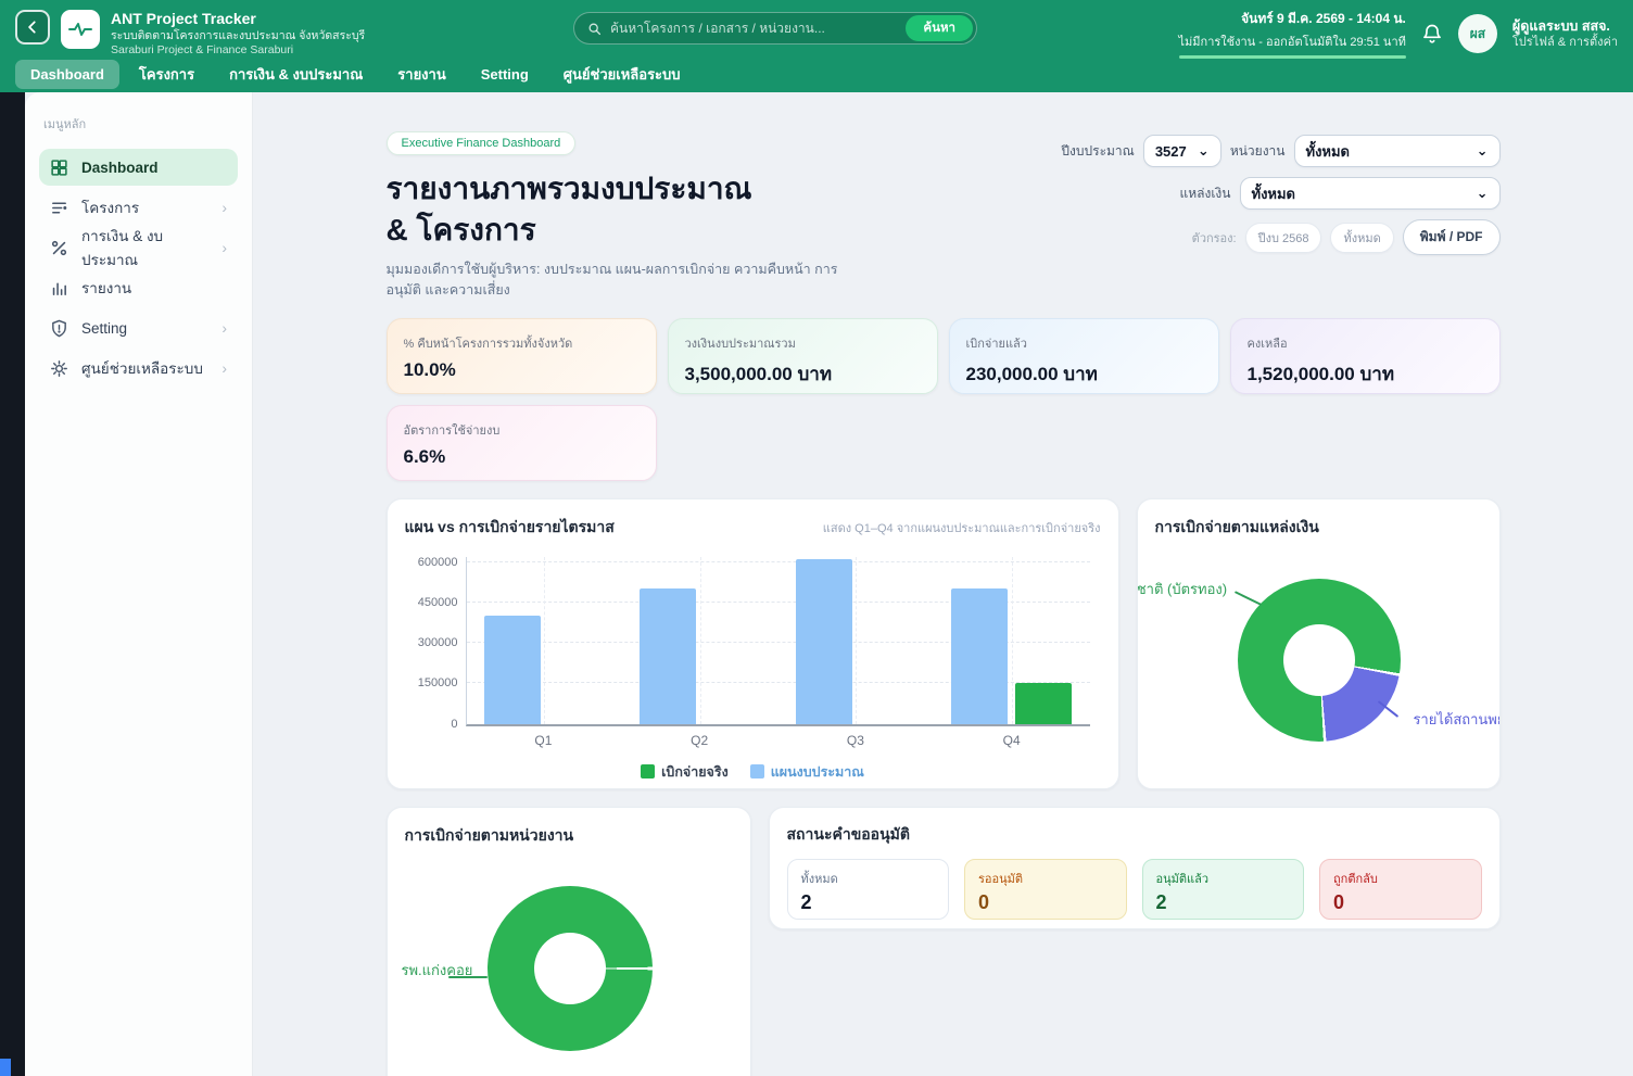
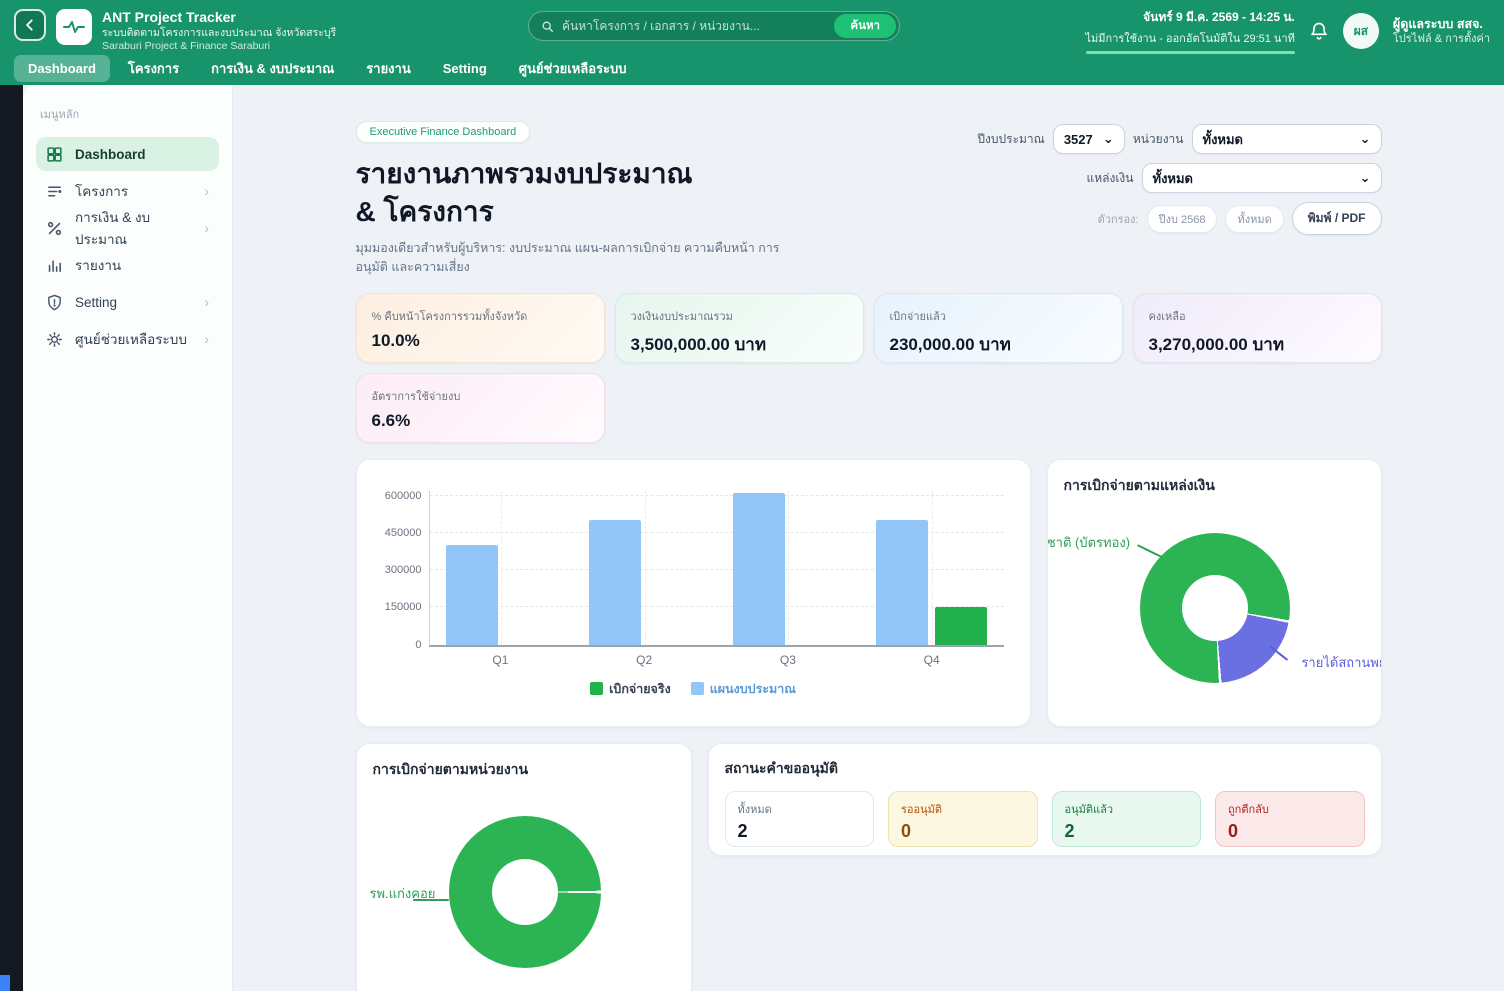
  ANT Project Tracker
  ระบบติดตามโครงการและงบประมาณ จังหวัดสระบุรี
  Saraburi Project & Finance Saraburi
  ค้นหาโครงการ / เอกสาร / หน่วยงาน...
  ค้นหา
- จันทร์ 9 มี.ค. 2569 - 14:04 น.
+ จันทร์ 9 มี.ค. 2569 - 14:25 น.
  ไม่มีการใช้งาน - ออกอัตโนมัติใน 29:51 นาที
  ผส
  ผู้ดูแลระบบ สสจ.
  โปรไฟล์ & การตั้งค่า
  Dashboard
  โครงการ
  การเงิน & งบประมาณ
  รายงาน
  Setting
  ศูนย์ช่วยเหลือระบบ
  เมนูหลัก
  Dashboard
  โครงการ
  ›
  การเงิน & งบประมาณ
  ›
  รายงาน
  Setting
  ›
  ศูนย์ช่วยเหลือระบบ
  ›
  Executive Finance Dashboard
  รายงานภาพรวมงบประมาณ & โครงการ
- มุมมองเดีการใชับผู้บริหาร: งบประมาณ แผน-ผลการเบิกจ่าย ความคืบหน้า การอนุมัติ และความเสี่ยง
+ มุมมองเดียวสำหรับผู้บริหาร: งบประมาณ แผน-ผลการเบิกจ่าย ความคืบหน้า การอนุมัติ และความเสี่ยง
  ปีงบประมาณ
  3527
  ⌄
  หน่วยงาน
  ทั้งหมด
  ⌄
  แหล่งเงิน
  ทั้งหมด
  ⌄
  ตัวกรอง:
  ปีงบ 2568
  ทั้งหมด
  พิมพ์ / PDF
  % คืบหน้าโครงการรวมทั้งจังหวัด
  10.0%
  วงเงินงบประมาณรวม
  3,500,000.00 บาท
  เบิกจ่ายแล้ว
  230,000.00 บาท
  คงเหลือ
- 1,520,000.00 บาท
+ 3,270,000.00 บาท
  อัตราการใช้จ่ายงบ
  6.6%
- แผน vs การเบิกจ่ายรายไตรมาส
- แสดง Q1–Q4 จากแผนงบประมาณและการเบิกจ่ายจริง
  0
  150000
  300000
  450000
  600000
  Q1
  Q2
  Q3
  Q4
  เบิกจ่ายจริง
  แผนงบประมาณ
  การเบิกจ่ายตามแหล่งเงิน
  ชาติ (บัตรทอง)
  รายได้สถานพ
  การเบิกจ่ายตามหน่วยงาน
  รพ.แก่งคอย
  สถานะคำขออนุมัติ
  ทั้งหมด
  2
  รออนุมัติ
  0
  อนุมัติแล้ว
  2
  ถูกตีกลับ
  0
